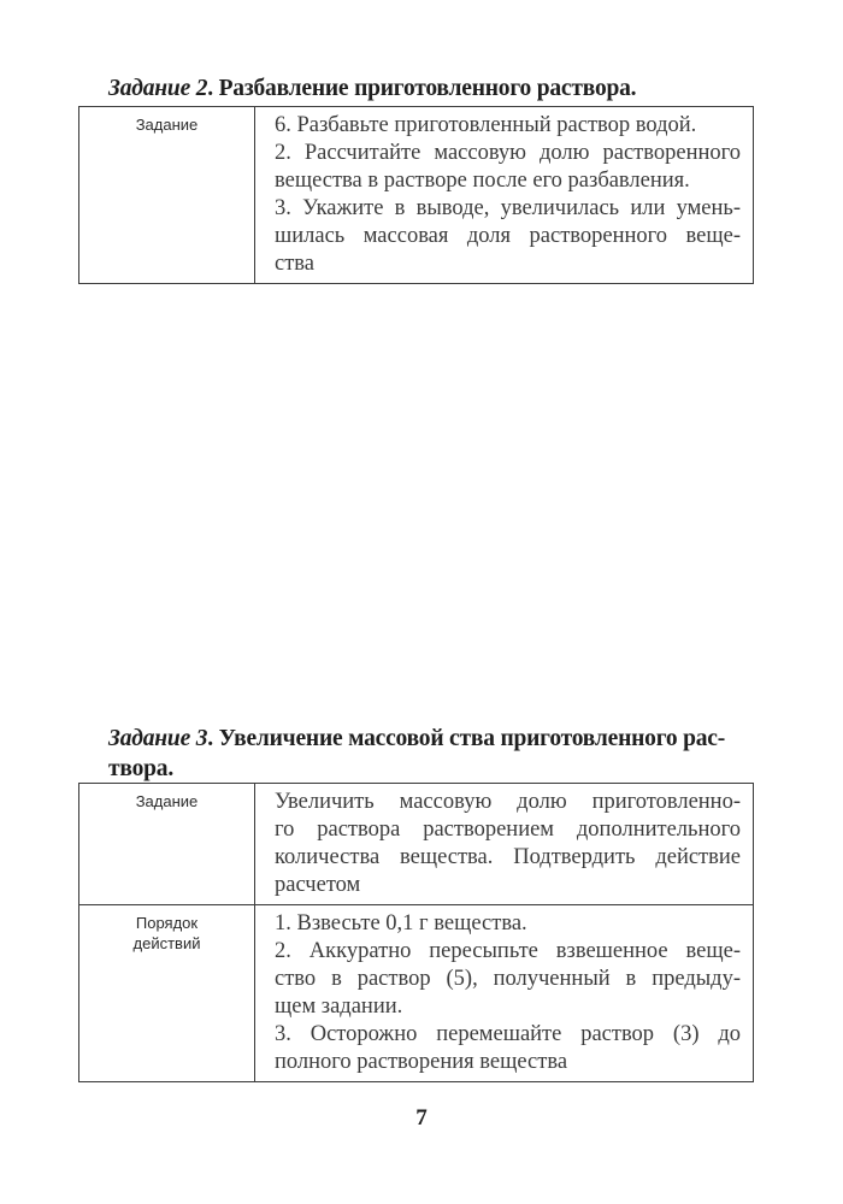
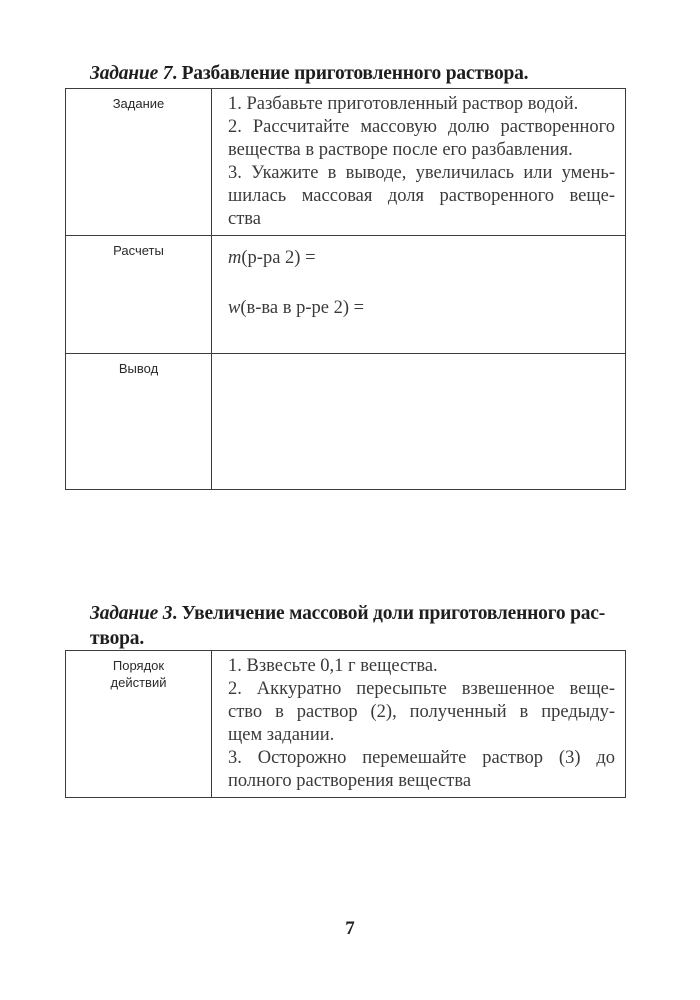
- Задание 2. Разбавление приготовленного раствора.
+ Задание 7. Разбавление приготовленного раствора.
- Задание	6. Разбавьте приготовленный раствор водой. 2. Рассчитайте массовую долю растворенного вещества в растворе после его разбавления. 3. Укажите в выводе, увеличилась или умень- шилась массовая доля растворенного веще- ства
+ Задание	1. Разбавьте приготовленный раствор водой. 2. Рассчитайте массовую долю растворенного вещества в растворе после его разбавления. 3. Укажите в выводе, увеличилась или умень- шилась массовая доля растворенного веще- ства
+ Расчеты	m(р-ра 2) = w(в-ва в р-ре 2) =
+ Вывод
- Задание 3. Увеличение массовой ства приготовленного рас-
+ Задание 3. Увеличение массовой доли приготовленного рас-
  твора.
- Задание	Увеличить массовую долю приготовленно- го раствора растворением дополнительного количества вещества. Подтвердить действие расчетом
- Порядок действий	1. Взвесьте 0,1 г вещества. 2. Аккуратно пересыпьте взвешенное веще- ство в раствор (5), полученный в предыду- щем задании. 3. Осторожно перемешайте раствор (3) до полного растворения вещества
+ Порядок действий	1. Взвесьте 0,1 г вещества. 2. Аккуратно пересыпьте взвешенное веще- ство в раствор (2), полученный в предыду- щем задании. 3. Осторожно перемешайте раствор (3) до полного растворения вещества
  7
